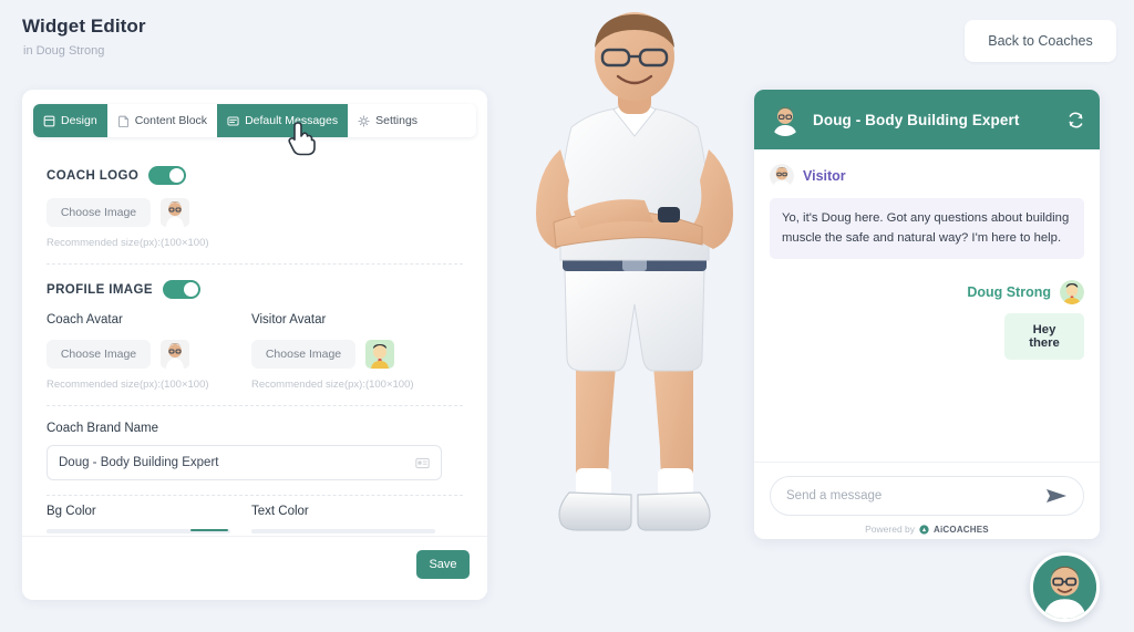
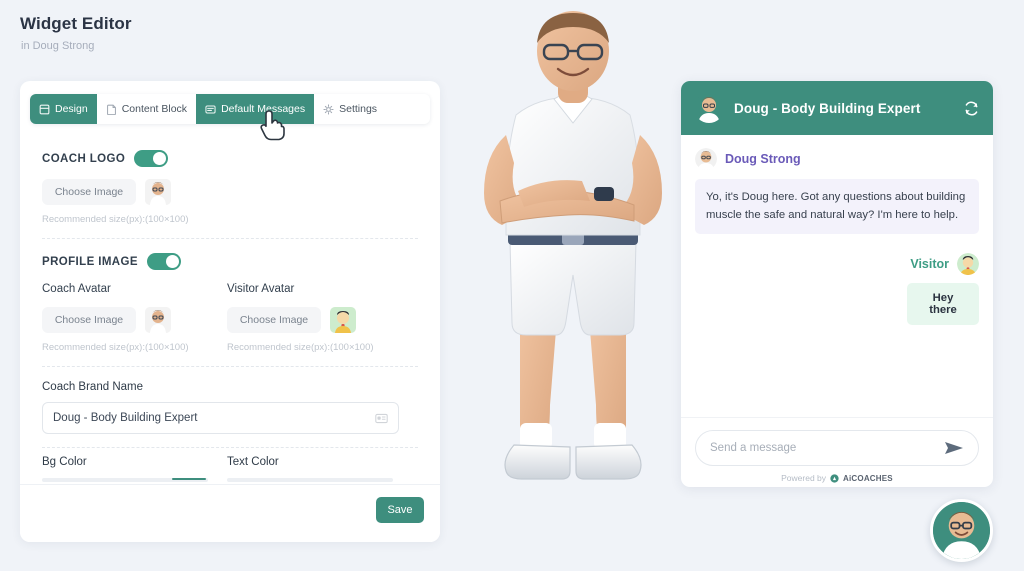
  Widget Editor
  in Doug Strong
- Back to Coaches
  COACH LOGO
  Choose Image
  Recommended size(px):(100×100)
  PROFILE IMAGE
  Coach Avatar
  Choose Image
  Recommended size(px):(100×100)
  Visitor Avatar
  Choose Image
  Recommended size(px):(100×100)
  Coach Brand Name
  Doug - Body Building Expert
  Bg Color
  Text Color
  Save
  Design
  Content Block
  Default Messages
  Settings
  Doug - Body Building Expert
- Visitor
+ Doug Strong
  Yo, it's Doug here. Got any questions about building muscle the safe and natural way? I'm here to help.
- Doug Strong
+ Visitor
  Hey there
  Send a message
  Powered by
  AiCOACHES
